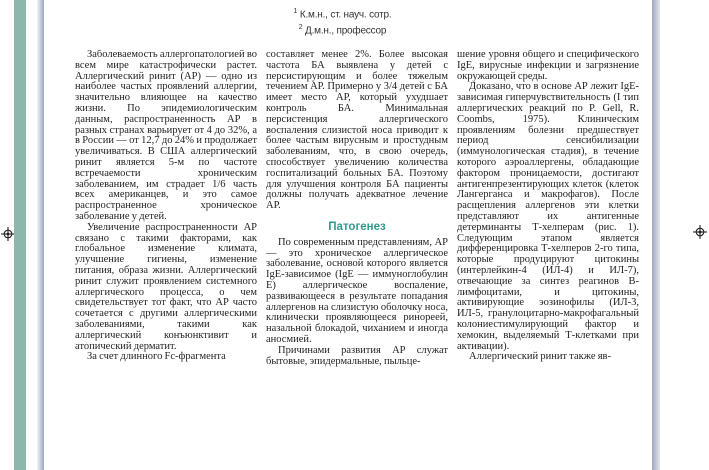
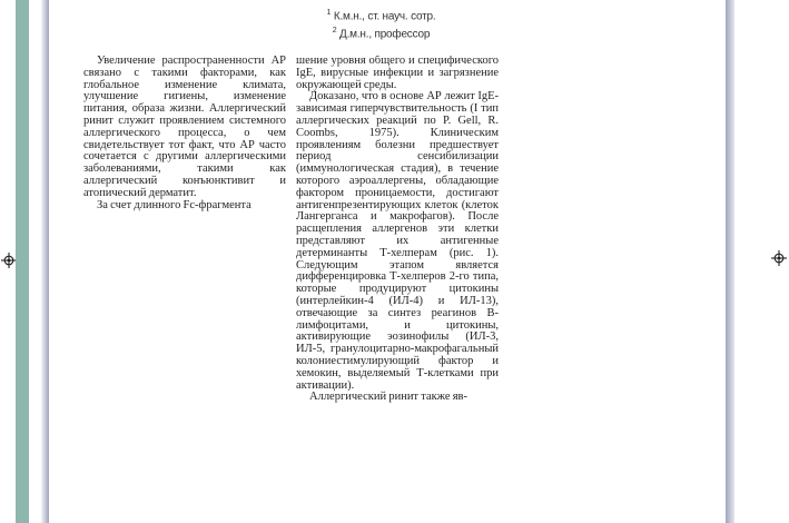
  К.м.н., ст. науч. сотр.
  Д.м.н., профессор
- Заболеваемость аллергопатологией во всем мире катастрофически растет. Аллергический ринит (АР) — одно из наиболее частых проявлений аллергии, значительно влияющее на качество жизни. По эпидемиологическим данным, распространенность АР в разных странах варьирует от 4 до 32%, а в России — от 12,7 до 24% и продолжает увеличиваться. В США аллергический ринит является 5-м по частоте встречаемости хроническим заболеванием, им страдает 1/6 часть всех американцев, и это самое распространенное хроническое заболевание у детей.
  Увеличение распространенности АР связано с такими факторами, как глобальное изменение климата, улучшение гигиены, изменение питания, образа жизни. Аллергический ринит служит проявлением системного аллергического процесса, о чем свидетельствует тот факт, что АР часто сочетается с другими аллергическими заболеваниями, такими как аллергический конъюнктивит и атопический дерматит.
  За счет длинного Fc-фрагмента
- составляет менее 2%. Более высокая частота БА выявлена у детей с персистирующим и более тяжелым течением АР. Примерно у 3/4 детей с БА имеет место АР, который ухудшает контроль БА. Минимальная персистенция аллергического воспаления слизистой носа приводит к более частым вирусным и простудным заболеваниям, что, в свою очередь, способствует увеличению количества госпитализаций больных БА. Поэтому для улучшения контроля БА пациенты должны получать адекватное лечение АР.
- Патогенез
- По современным представлениям, АР — это хроническое аллергическое заболевание, основой которого является IgE-зависимое (IgE — иммуноглобулин Е) аллергическое воспаление, развивающееся в результате попадания аллергенов на слизистую оболочку носа, клинически проявляющееся ринореей, назальной блокадой, чиханием и иногда аносмией.
- Причинами развития АР служат бытовые, эпидермальные, пыльце-
  шение уровня общего и специфического IgE, вирусные инфекции и загрязнение окружающей среды.
- Доказано, что в основе АР лежит IgE-зависимая гиперчувствительность (I тип аллергических реакций по P. Gell, R. Coombs, 1975). Клиническим проявлениям болезни предшествует период сенсибилизации (иммунологическая стадия), в течение которого аэроаллергены, обладающие фактором проницаемости, достигают антигенпрезентирующих клеток (клеток Лангерганса и макрофагов). После расщепления аллергенов эти клетки представляют их антигенные детерминанты Т-хелперам (рис. 1). Следующим этапом является дифференцировка Т-хелперов 2-го типа, которые продуцируют цитокины (интерлейкин-4 (ИЛ-4) и ИЛ-7), отвечающие за синтез реагинов В-лимфоцитами, и цитокины, активирующие эозинофилы (ИЛ-3, ИЛ-5, гранулоцитарно-макрофагальный колониестимулирующий фактор и хемокин, выделяемый Т-клетками при активации).
+ Доказано, что в основе АР лежит IgE-зависимая гиперчувствительность (I тип аллергических реакций по P. Gell, R. Coombs, 1975). Клиническим проявлениям болезни предшествует период сенсибилизации (иммунологическая стадия), в течение которого аэроаллергены, обладающие фактором проницаемости, достигают антигенпрезентирующих клеток (клеток Лангерганса и макрофагов). После расщепления аллергенов эти клетки представляют их антигенные детерминанты Т-хелперам (рис. 1). Следующим этапом является дифференцировка Т-хелперов 2-го типа, которые продуцируют цитокины (интерлейкин-4 (ИЛ-4) и ИЛ-13), отвечающие за синтез реагинов В-лимфоцитами, и цитокины, активирующие эозинофилы (ИЛ-3, ИЛ-5, гранулоцитарно-макрофагальный колониестимулирующий фактор и хемокин, выделяемый Т-клетками при активации).
  Аллергический ринит также яв-
